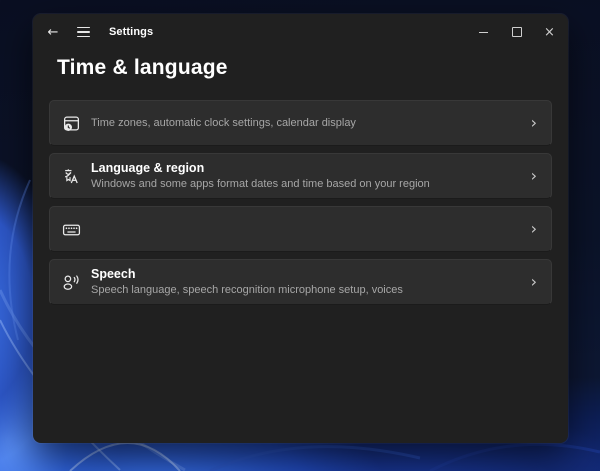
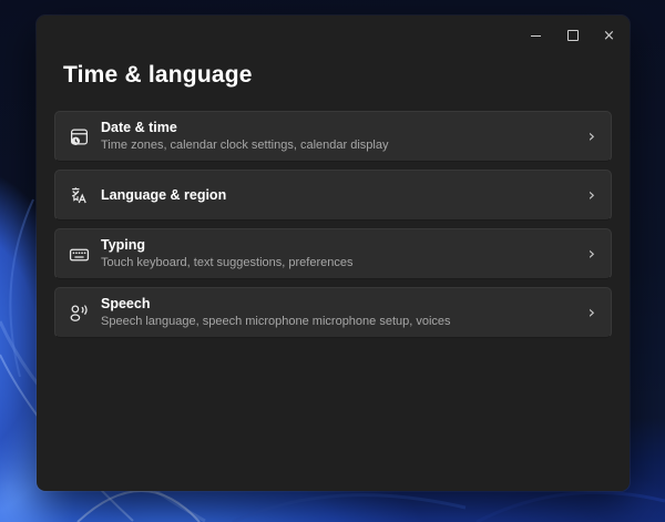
- ←
- Settings
  ×
  Time & language
+ Date & time
- Time zones, automatic clock settings, calendar display
+ Time zones, calendar clock settings, calendar display
  ›
  Language & region
- Windows and some apps format dates and time based on your region
  ›
+ Typing
+ Touch keyboard, text suggestions, preferences
  ›
  Speech
- Speech language, speech recognition microphone setup, voices
+ Speech language, speech microphone microphone setup, voices
  ›
